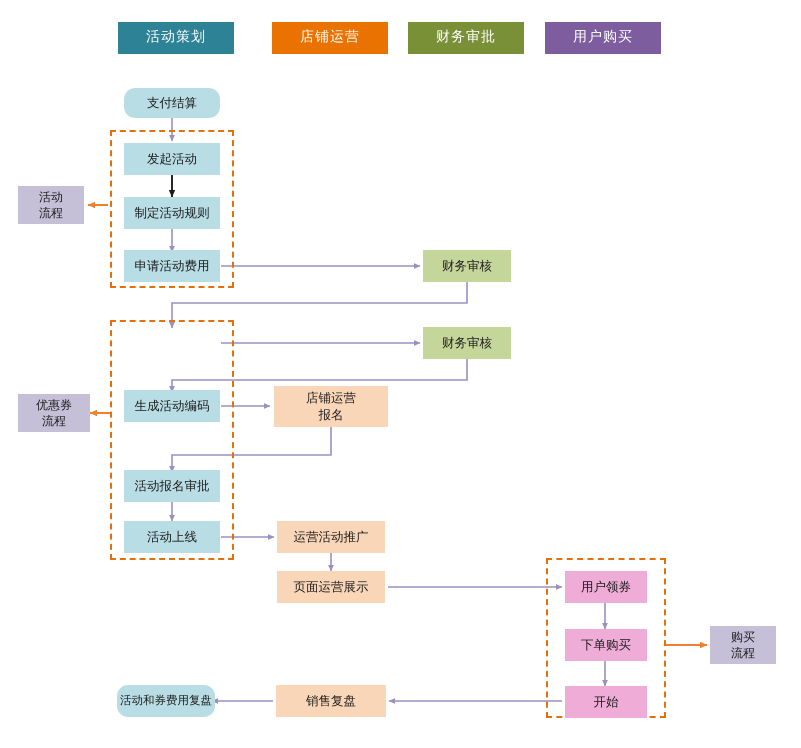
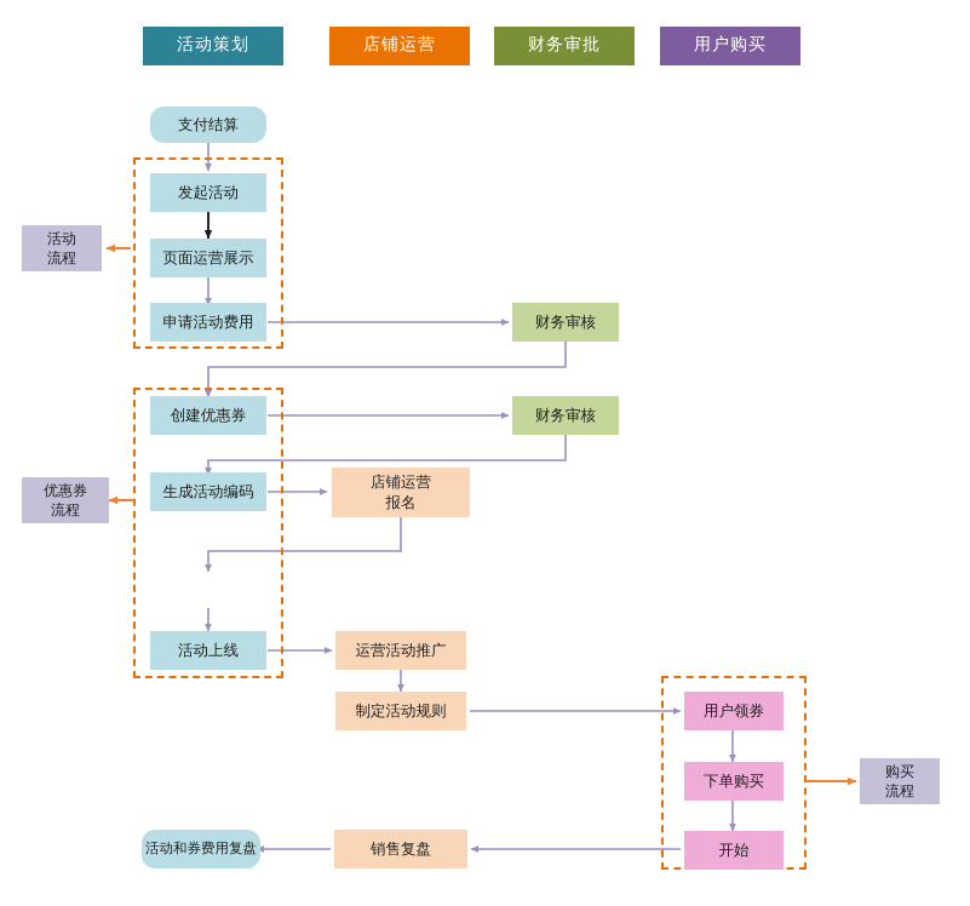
  活动策划
  店铺运营
  财务审批
  用户购买
  活动
  流程
  优惠券
  流程
  购买
  流程
  支付结算
  发起活动
- 制定活动规则
+ 页面运营展示
  申请活动费用
  财务审核
+ 创建优惠券
  财务审核
  生成活动编码
  店铺运营
  报名
- 活动报名审批
  活动上线
  运营活动推广
- 页面运营展示
+ 制定活动规则
  用户领券
  下单购买
  开始
  销售复盘
  活动和券费用复盘
